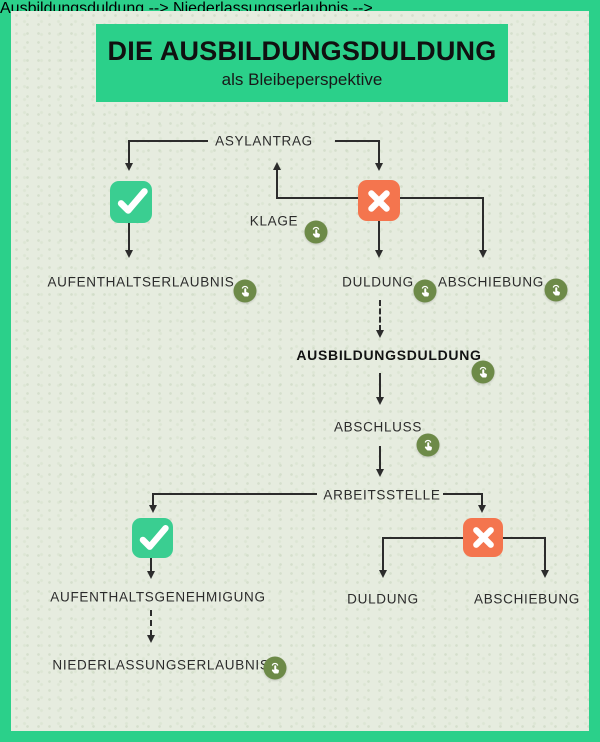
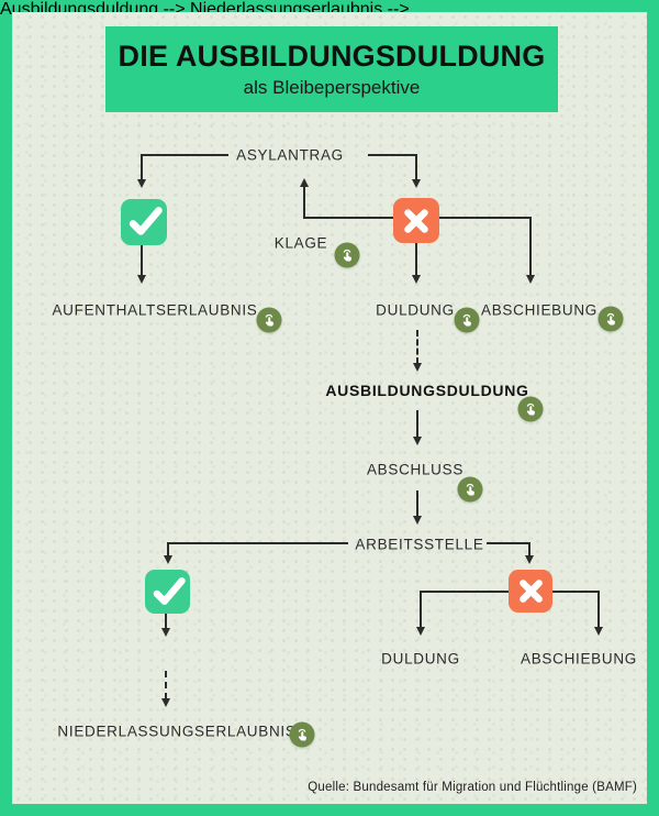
  DIE AUSBILDUNGSDULDUNG
  als Bleibeperspektive
  Ausbildungsduldung --> Niederlassungserlaubnis -->
  ASYLANTRAG
  KLAGE
  AUFENTHALTSERLAUBNIS
  DULDUNG
  ABSCHIEBUNG
  AUSBILDUNGSDULDUNG
  ABSCHLUSS
  ARBEITSSTELLE
- AUFENTHALTSGENEHMIGUNG
  NIEDERLASSUNGSERLAUBNI
  DULDUNG
  ABSCHIEBUNG
+ Quelle: Bundesamt für Migration und Flüchtlinge (BAMF)
